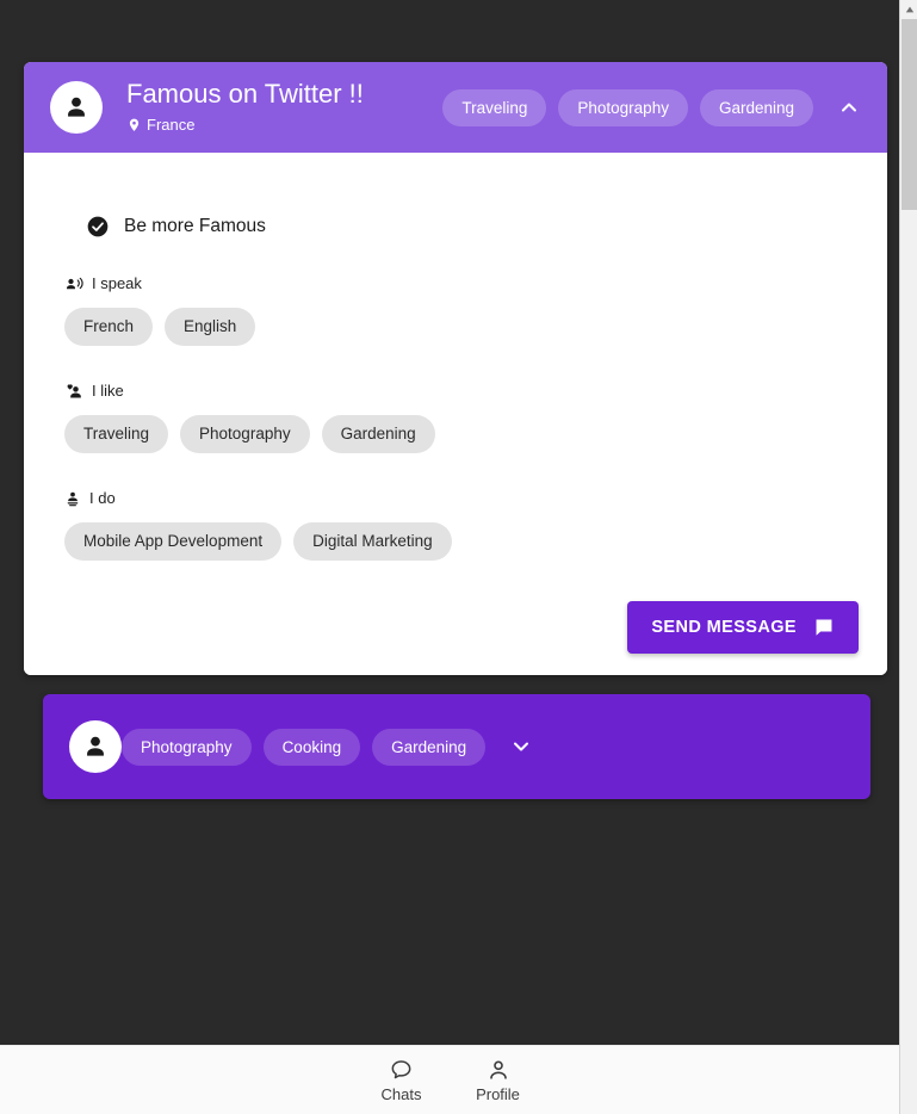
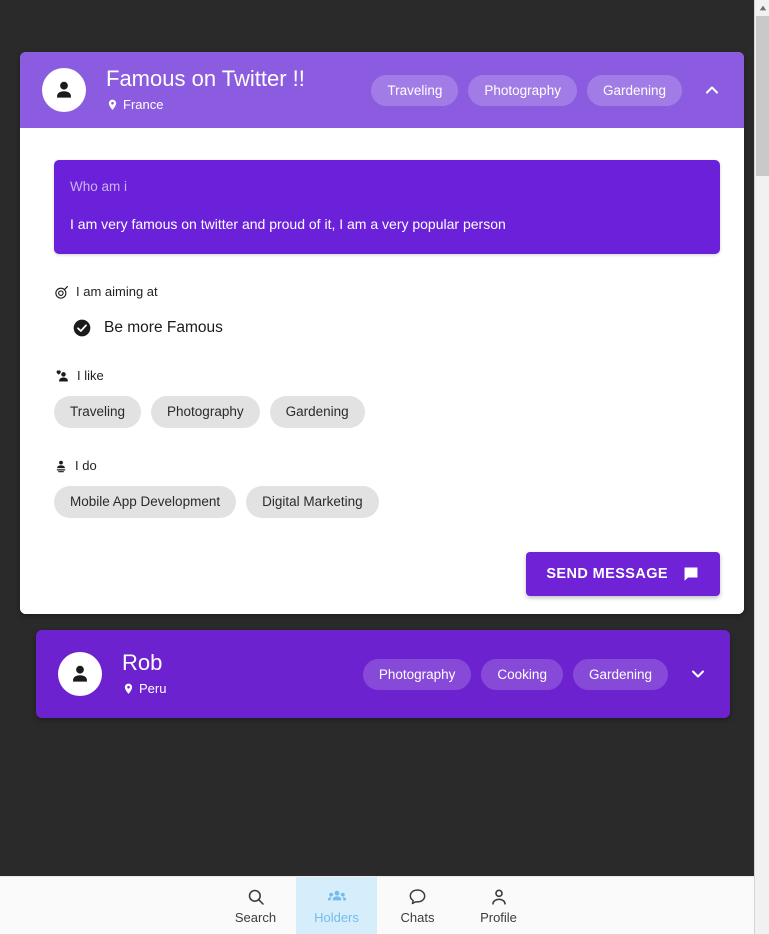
  Famous on Twitter !!
  France
  Traveling
  Photography
  Gardening
+ Who am i
+ I am very famous on twitter and proud of it, I am a very popular person
+ I am aiming at
  Be more Famous
- I speak
- French
- English
  I like
  Traveling
  Photography
  Gardening
  I do
  Mobile App Development
  Digital Marketing
  SEND MESSAGE
+ Rob
+ Peru
  Photography
  Cooking
  Gardening
+ Search
+ Holders
  Chats
  Profile
